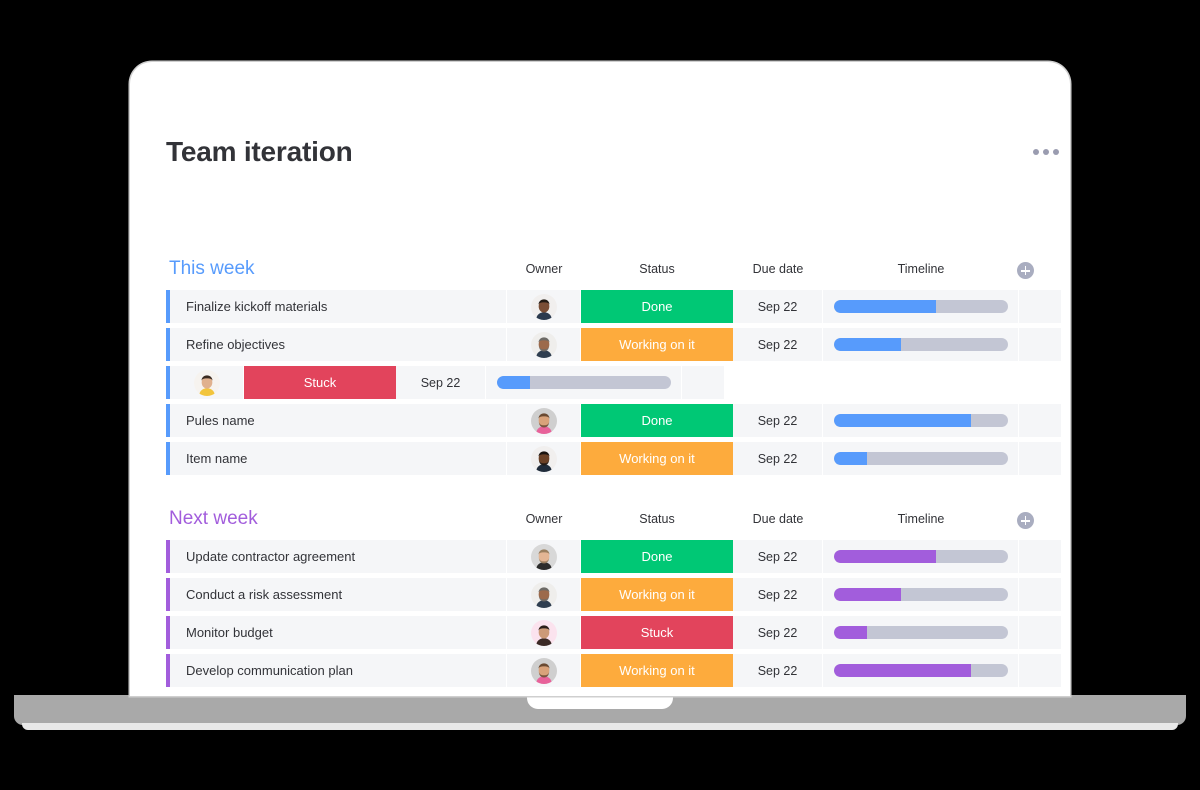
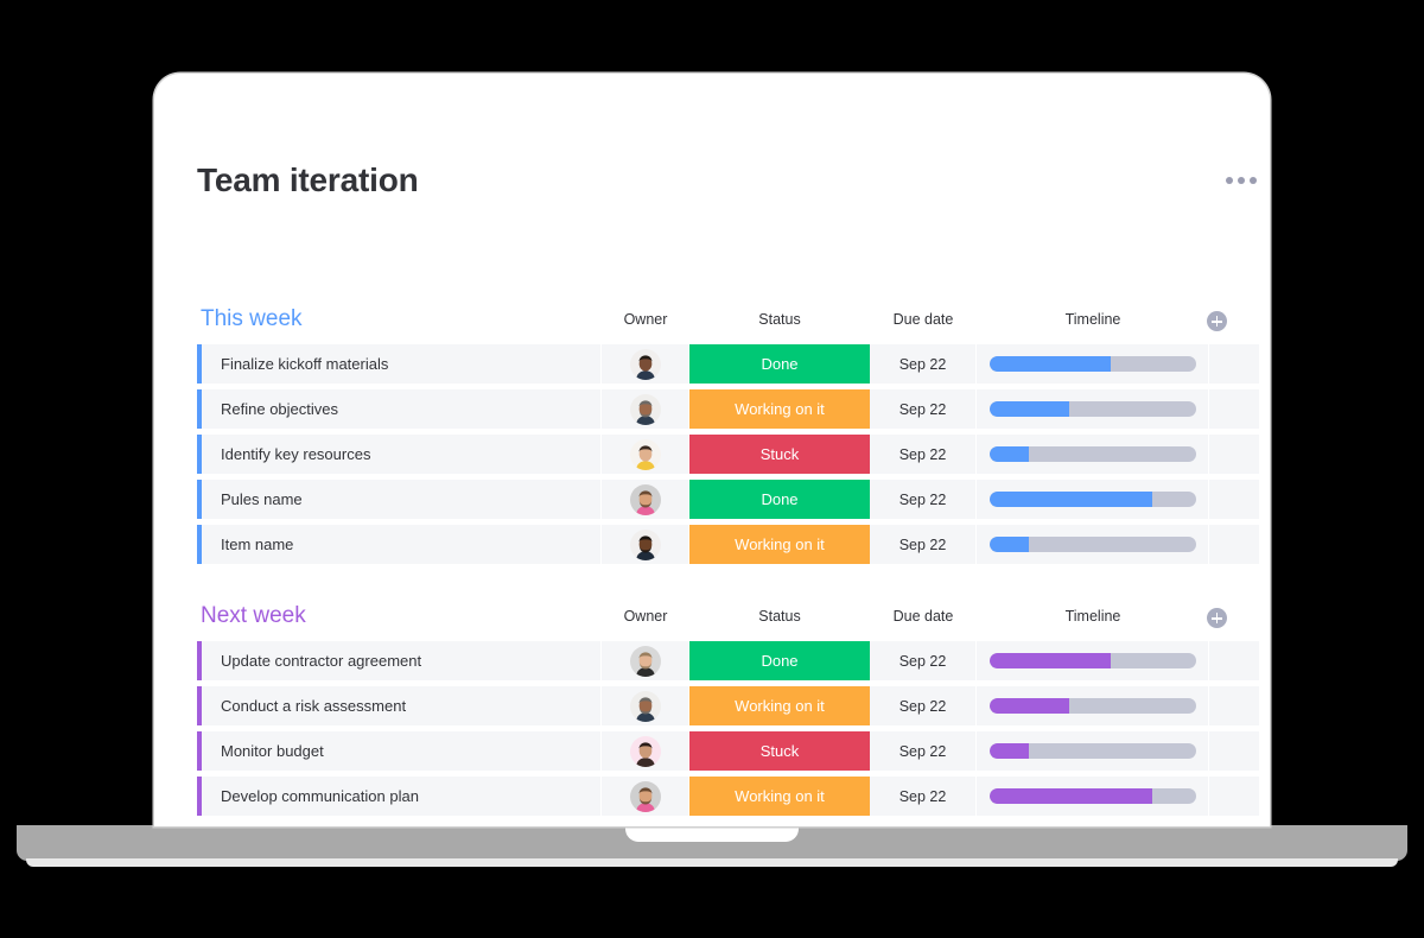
  Team iteration
  This week
  Owner
  Status
  Due date
  Timeline
  Finalize kickoff materials
  Done
  Sep 22
  Refine objectives
  Working on it
  Sep 22
+ Identify key resources
  Stuck
  Sep 22
  Pules name
  Done
  Sep 22
  Item name
  Working on it
  Sep 22
  Next week
  Owner
  Status
  Due date
  Timeline
  Update contractor agreement
  Done
  Sep 22
  Conduct a risk assessment
  Working on it
  Sep 22
  Monitor budget
  Stuck
  Sep 22
  Develop communication plan
  Working on it
  Sep 22
